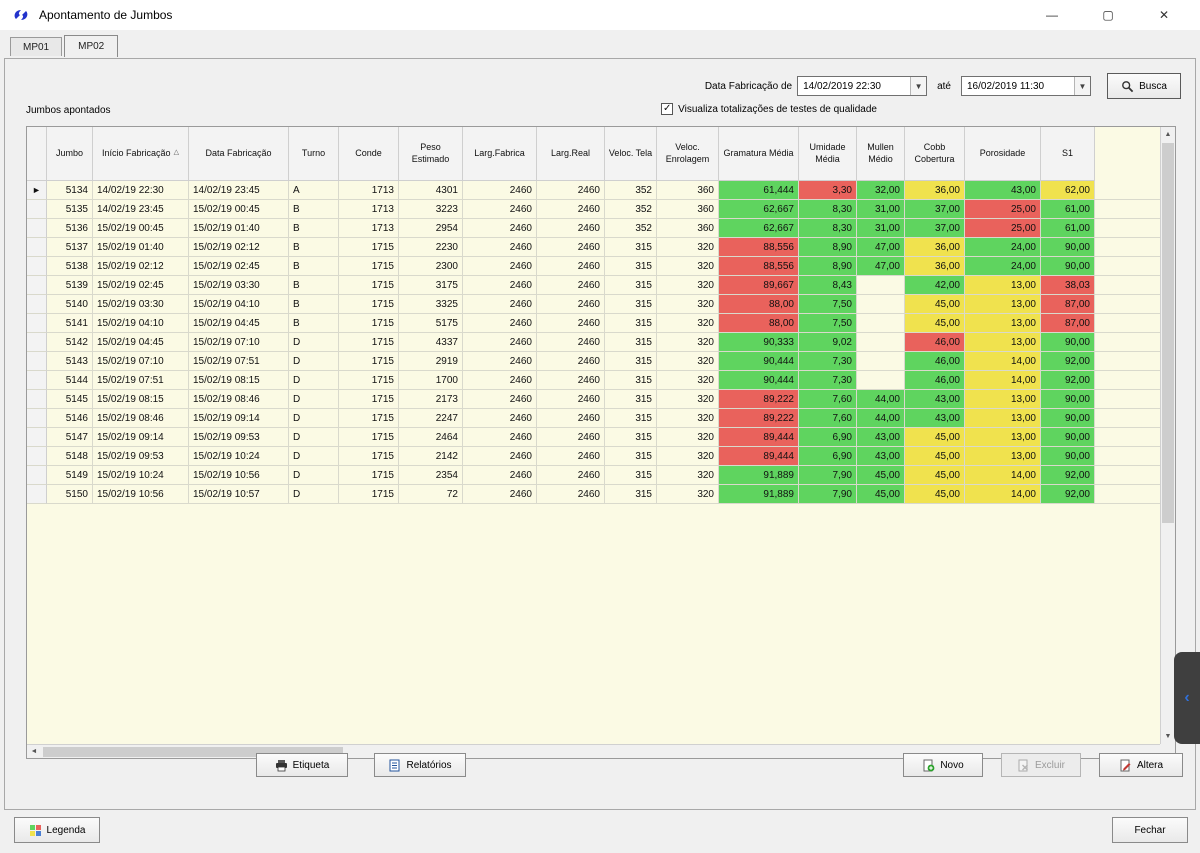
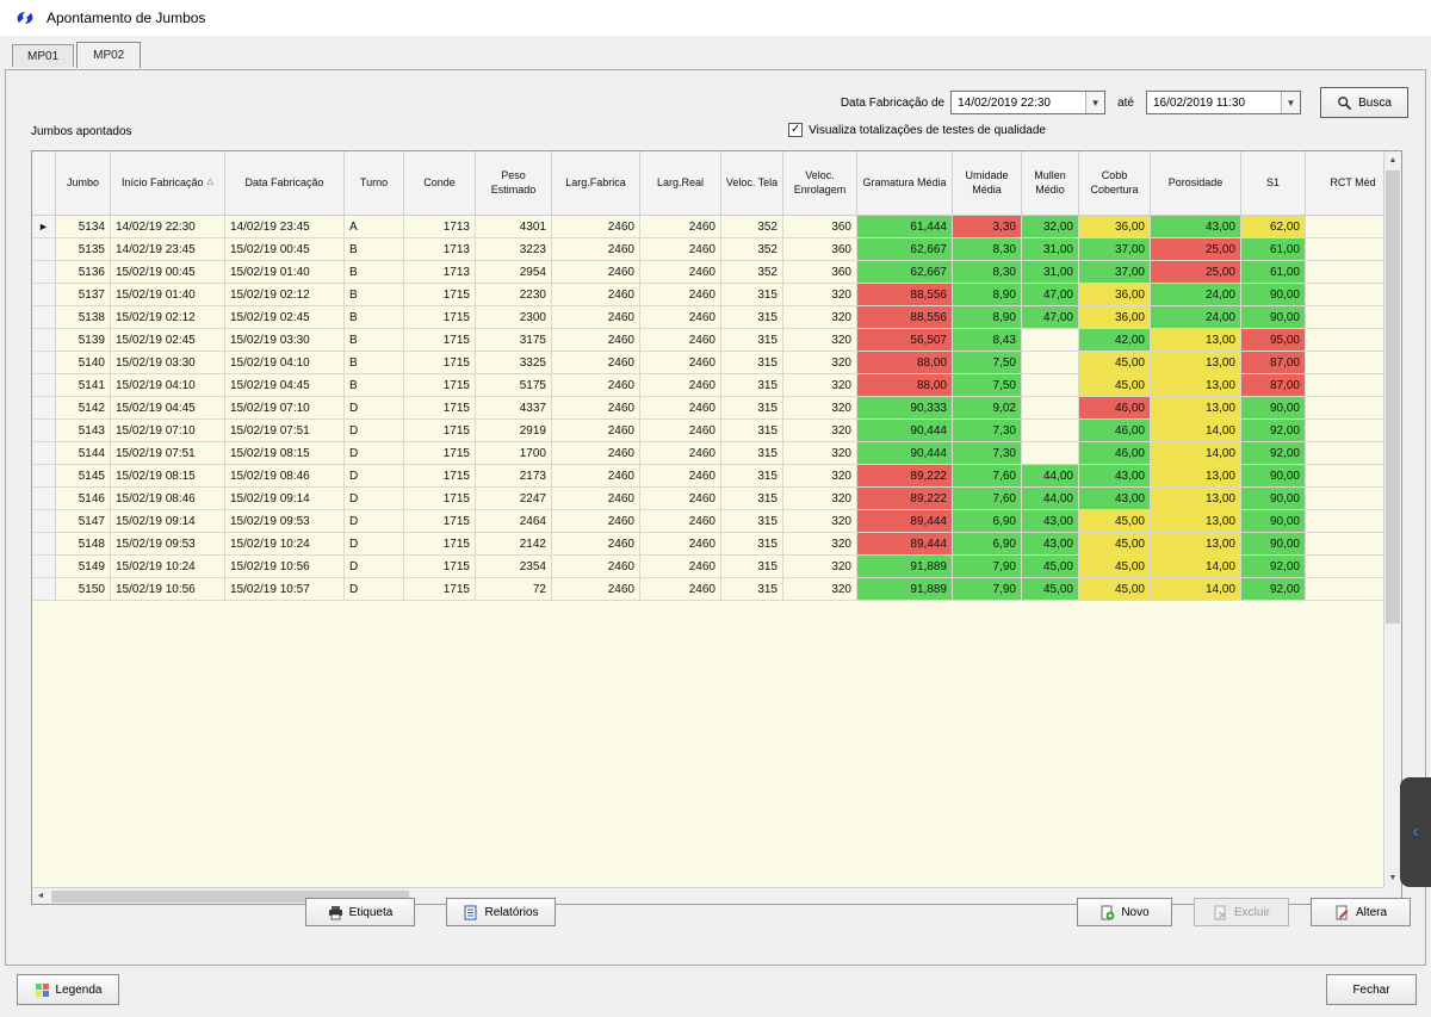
  Apontamento de Jumbos
- —
- ▢
- ✕
  MP01
  MP02
  Data Fabricação de
  14/02/2019 22:30
  ▼
  até
  16/02/2019 11:30
  ▼
  Busca
  ✓
  Visualiza totalizações de testes de qualidade
  Jumbos apontados
  Jumbo
  Início Fabricação
  Data Fabricação
  Turno
  Conde
  Peso Estimado
  Larg.Fabrica
  Larg.Real
  Veloc. Tela
  Veloc. Enrolagem
  Gramatura Média
  Umidade Média
  Mullen Médio
  Cobb Cobertura
  Porosidade
  S1
+ RCT Méd
  ►
  5134
  14/02/19 22:30
  14/02/19 23:45
  A
  1713
  4301
  2460
  2460
  352
  360
  61,444
  3,30
  32,00
  36,00
  43,00
  62,00
  5135
  14/02/19 23:45
  15/02/19 00:45
  B
  1713
  3223
  2460
  2460
  352
  360
  62,667
  8,30
  31,00
  37,00
  25,00
  61,00
  5136
  15/02/19 00:45
  15/02/19 01:40
  B
  1713
  2954
  2460
  2460
  352
  360
  62,667
  8,30
  31,00
  37,00
  25,00
  61,00
  5137
  15/02/19 01:40
  15/02/19 02:12
  B
  1715
  2230
  2460
  2460
  315
  320
  88,556
  8,90
  47,00
  36,00
  24,00
  90,00
  5138
  15/02/19 02:12
  15/02/19 02:45
  B
  1715
  2300
  2460
  2460
  315
  320
  88,556
  8,90
  47,00
  36,00
  24,00
  90,00
  5139
  15/02/19 02:45
  15/02/19 03:30
  B
  1715
  3175
  2460
  2460
  315
  320
- 89,667
+ 56,507
  8,43
  42,00
  13,00
- 38,03
+ 95,00
  5140
  15/02/19 03:30
  15/02/19 04:10
  B
  1715
  3325
  2460
  2460
  315
  320
  88,00
  7,50
  45,00
  13,00
  87,00
  5141
  15/02/19 04:10
  15/02/19 04:45
  B
  1715
  5175
  2460
  2460
  315
  320
  88,00
  7,50
  45,00
  13,00
  87,00
  5142
  15/02/19 04:45
  15/02/19 07:10
  D
  1715
  4337
  2460
  2460
  315
  320
  90,333
  9,02
  46,00
  13,00
  90,00
  5143
  15/02/19 07:10
  15/02/19 07:51
  D
  1715
  2919
  2460
  2460
  315
  320
  90,444
  7,30
  46,00
  14,00
  92,00
  5144
  15/02/19 07:51
  15/02/19 08:15
  D
  1715
  1700
  2460
  2460
  315
  320
  90,444
  7,30
  46,00
  14,00
  92,00
  5145
  15/02/19 08:15
  15/02/19 08:46
  D
  1715
  2173
  2460
  2460
  315
  320
  89,222
  7,60
  44,00
  43,00
  13,00
  90,00
  5146
  15/02/19 08:46
  15/02/19 09:14
  D
  1715
  2247
  2460
  2460
  315
  320
  89,222
  7,60
  44,00
  43,00
  13,00
  90,00
  5147
  15/02/19 09:14
  15/02/19 09:53
  D
  1715
  2464
  2460
  2460
  315
  320
  89,444
  6,90
  43,00
  45,00
  13,00
  90,00
  5148
  15/02/19 09:53
  15/02/19 10:24
  D
  1715
  2142
  2460
  2460
  315
  320
  89,444
  6,90
  43,00
  45,00
  13,00
  90,00
  5149
  15/02/19 10:24
  15/02/19 10:56
  D
  1715
  2354
  2460
  2460
  315
  320
  91,889
  7,90
  45,00
  45,00
  14,00
  92,00
  5150
  15/02/19 10:56
  15/02/19 10:57
  D
  1715
  72
  2460
  2460
  315
  320
  91,889
  7,90
  45,00
  45,00
  14,00
  92,00
  Etiqueta
  Relatórios
  Novo
  Excluir
  Altera
  ‹
  Legenda
  Fechar
